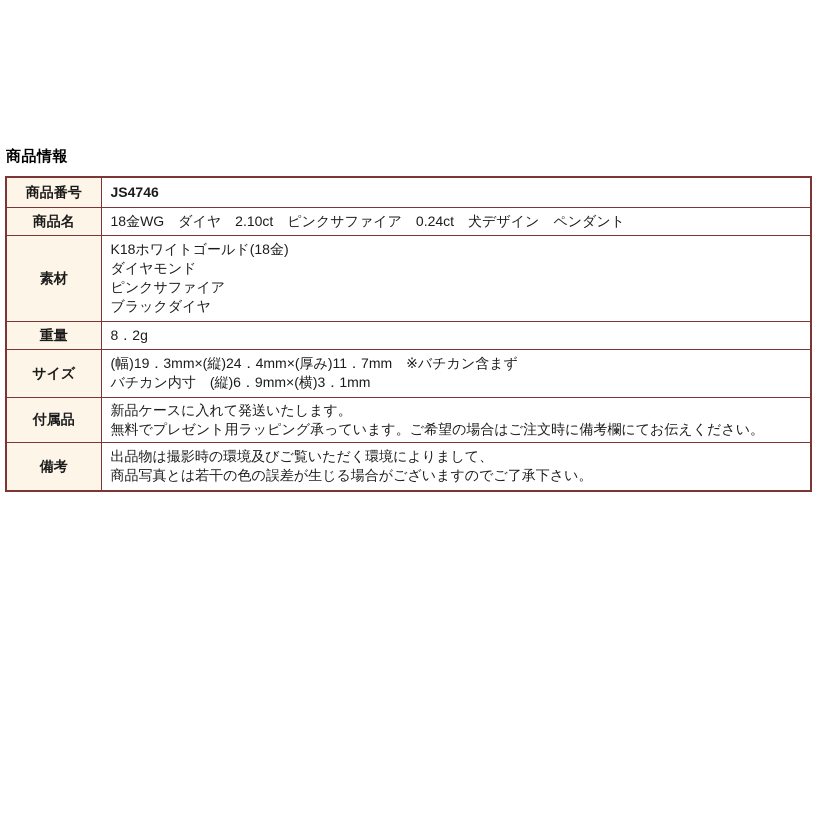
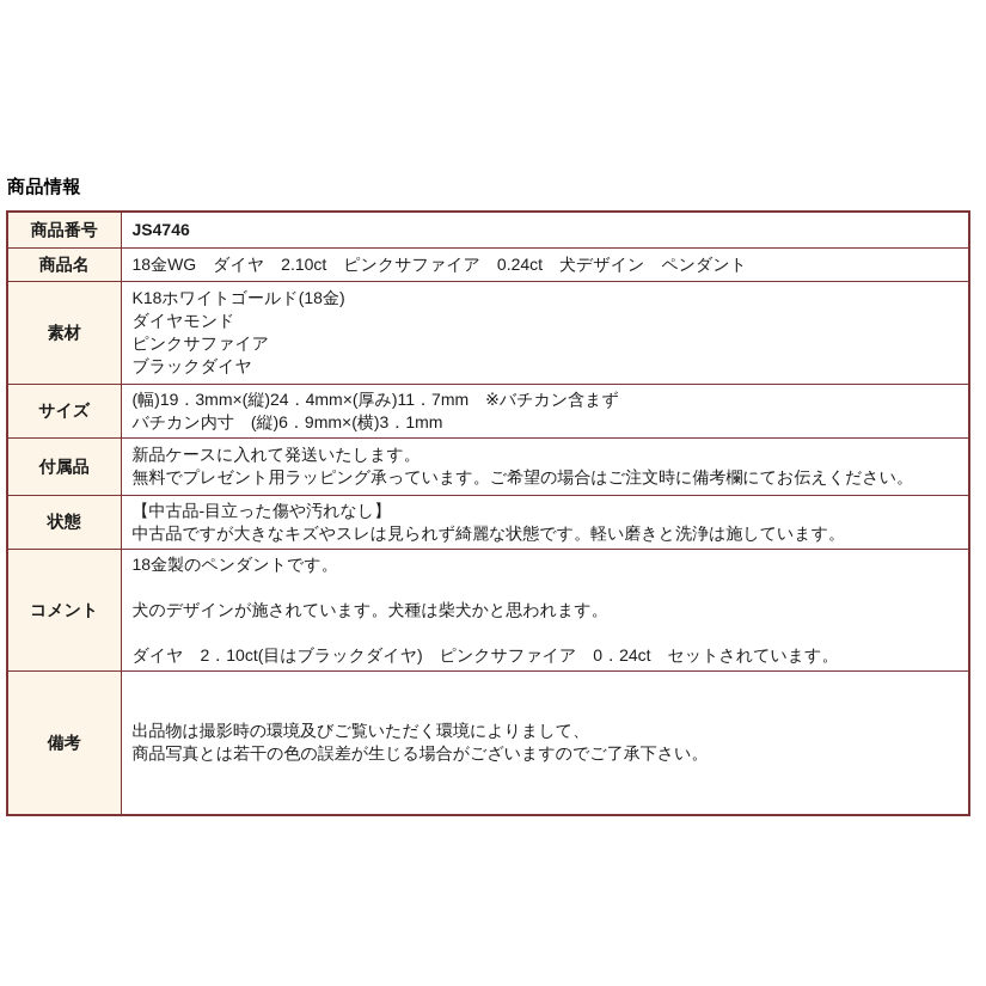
  商品情報
  商品番号	JS4746
  商品名	18金WG ダイヤ 2.10ct ピンクサファイア 0.24ct 犬デザイン ペンダント
  素材	K18ホワイトゴールド(18金)ダイヤモンドピンクサファイアブラックダイヤ
- 重量	8．2g
  サイズ	(幅)19．3mm×(縦)24．4mm×(厚み)11．7mm ※バチカン含まずバチカン内寸 (縦)6．9mm×(横)3．1mm
  付属品	新品ケースに入れて発送いたします。無料でプレゼント用ラッピング承っています。ご希望の場合はご注文時に備考欄にてお伝えください。
+ 状態	【中古品-目立った傷や汚れなし】中古品ですが大きなキズやスレは見られず綺麗な状態です。軽い磨きと洗浄は施しています。
+ コメント	18金製のペンダントです。 犬のデザインが施されています。犬種は柴犬かと思われます。 ダイヤ 2．10ct(目はブラックダイヤ) ピンクサファイア 0．24ct セットされています。
  備考	出品物は撮影時の環境及びご覧いただく環境によりまして、商品写真とは若干の色の誤差が生じる場合がございますのでご了承下さい。
